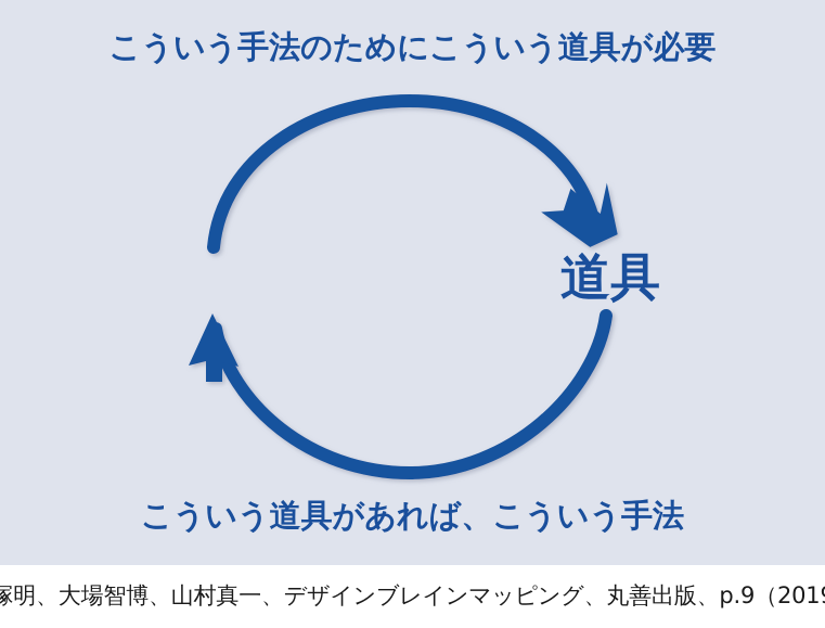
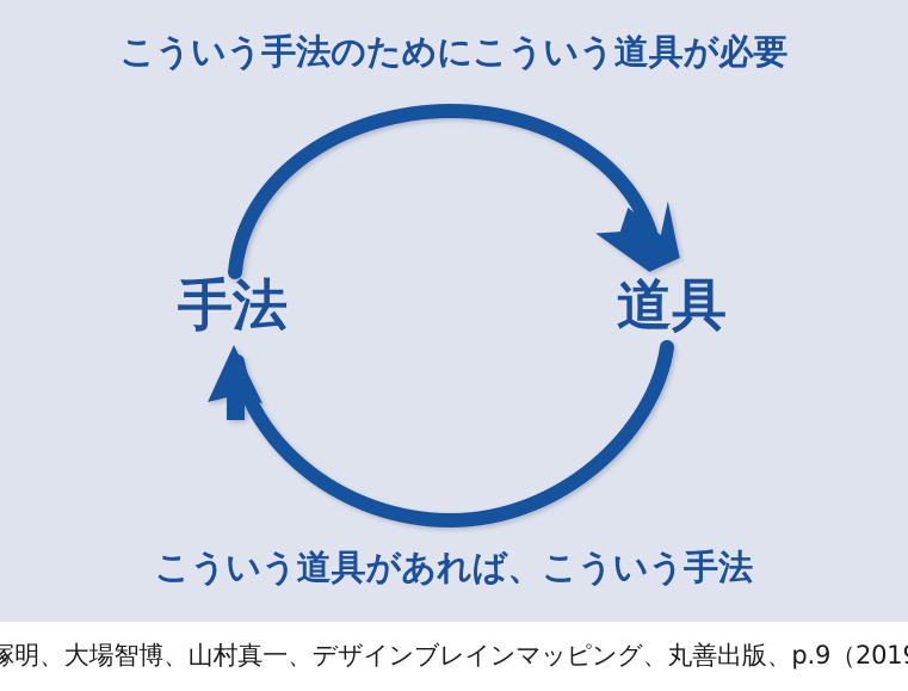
  こういう手法のためにこういう道具が必要
+ 手法
  道具
  こういう道具があれば、こういう手法
  塚明、大場智博、山村真一、デザインブレインマッピング、丸善出版、p.9（201
